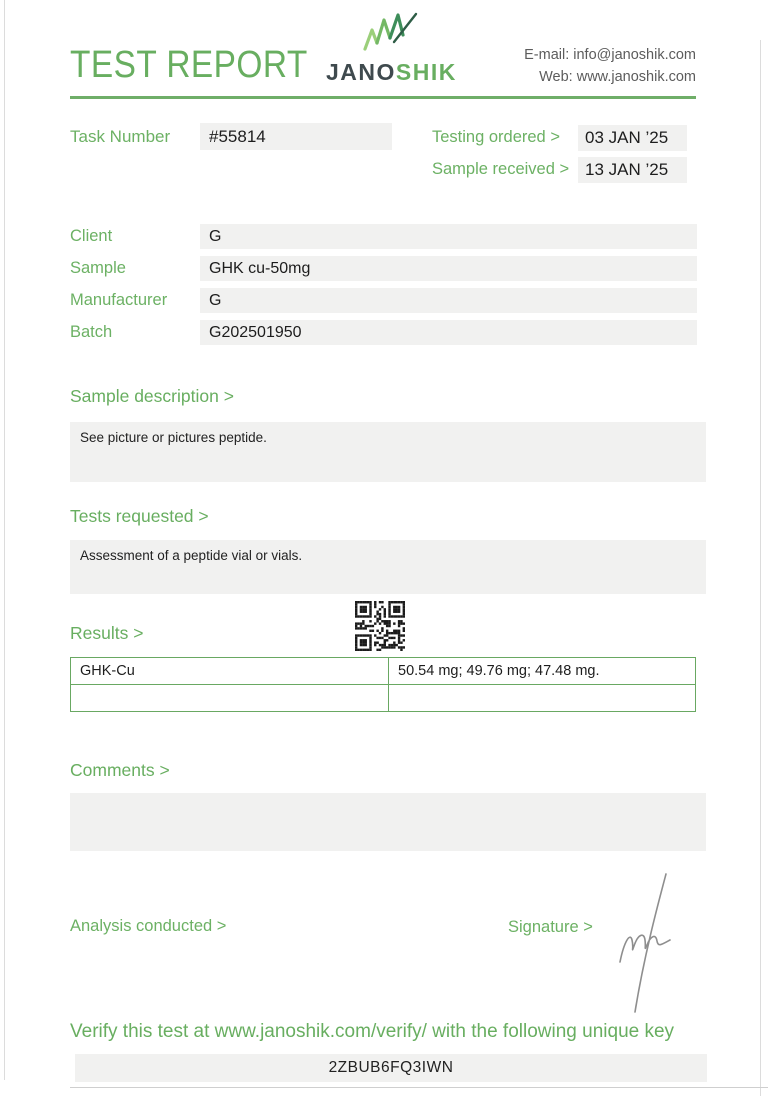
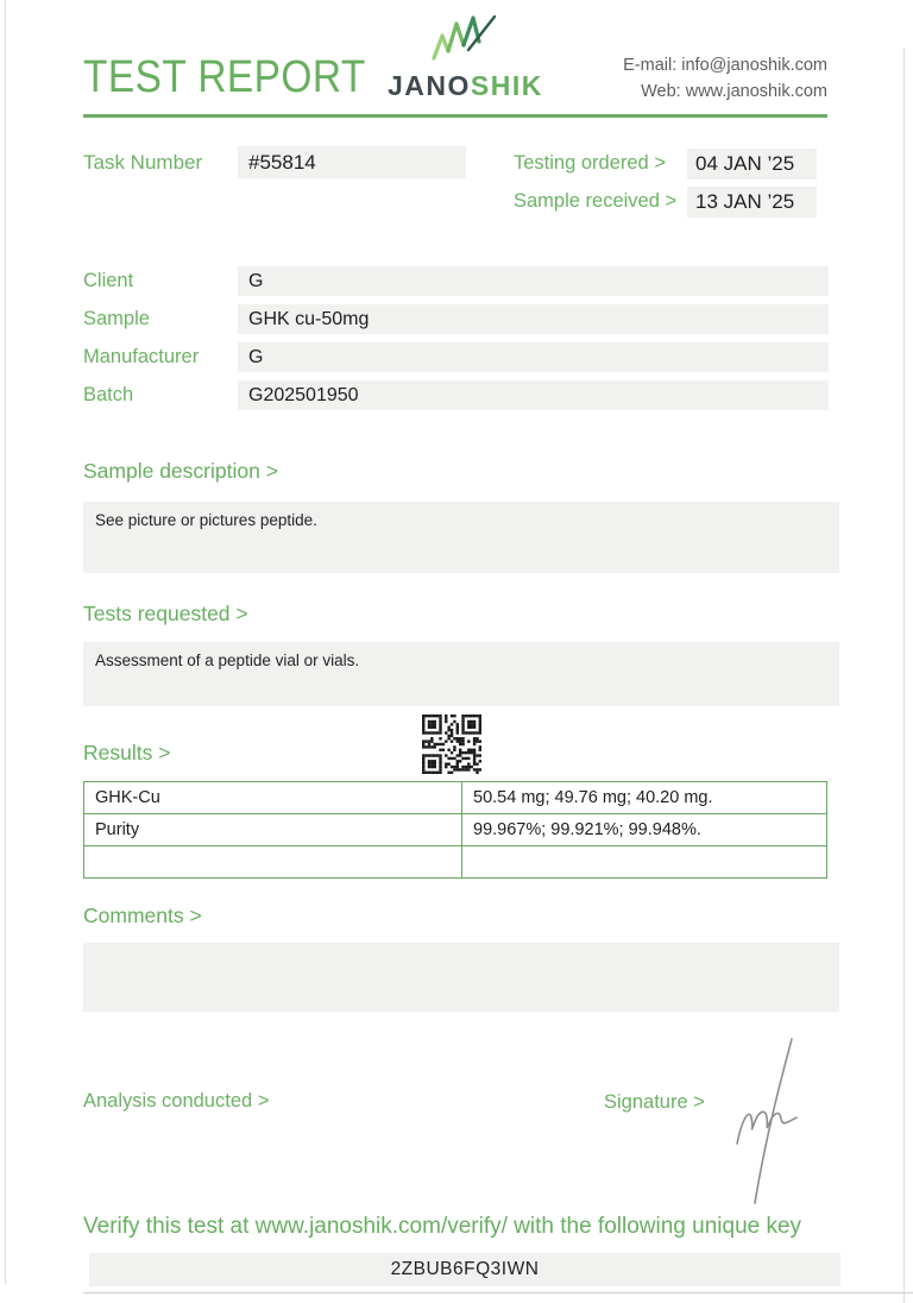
  TEST REPORT
  JANOSHIK
  E-mail: info@janoshik.com
  Web: www.janoshik.com
  Task Number
  #55814
  Testing ordered >
- 03 JAN ’25
+ 04 JAN ’25
  Sample received >
  13 JAN ’25
  Client
  G
  Sample
  GHK cu-50mg
  Manufacturer
  G
  Batch
  G202501950
  Sample description >
  See picture or pictures peptide.
  Tests requested >
  Assessment of a peptide vial or vials.
  Results >
- GHK-Cu	50.54 mg; 49.76 mg; 47.48 mg.
+ GHK-Cu	50.54 mg; 49.76 mg; 40.20 mg.
+ Purity	99.967%; 99.921%; 99.948%.
  Comments >
  Analysis conducted >
  Signature >
  Verify this test at www.janoshik.com/verify/ with the following unique key
  2ZBUB6FQ3IWN
